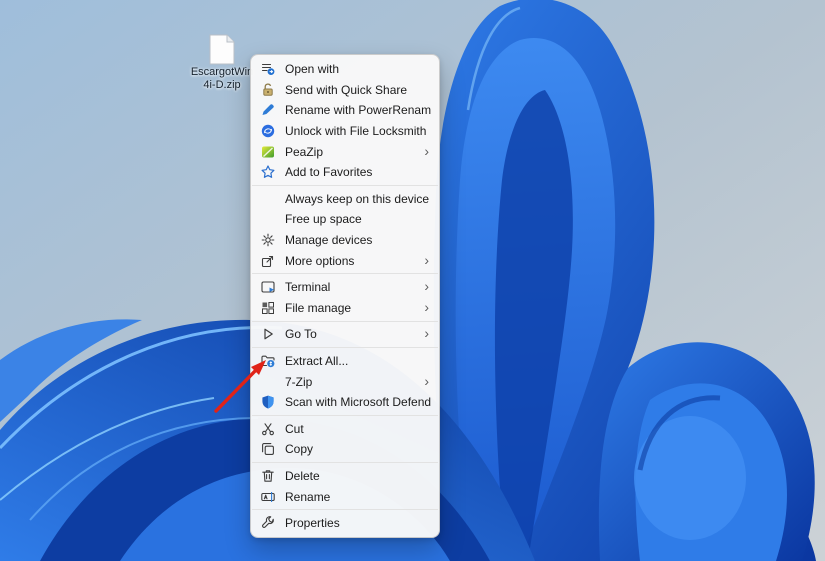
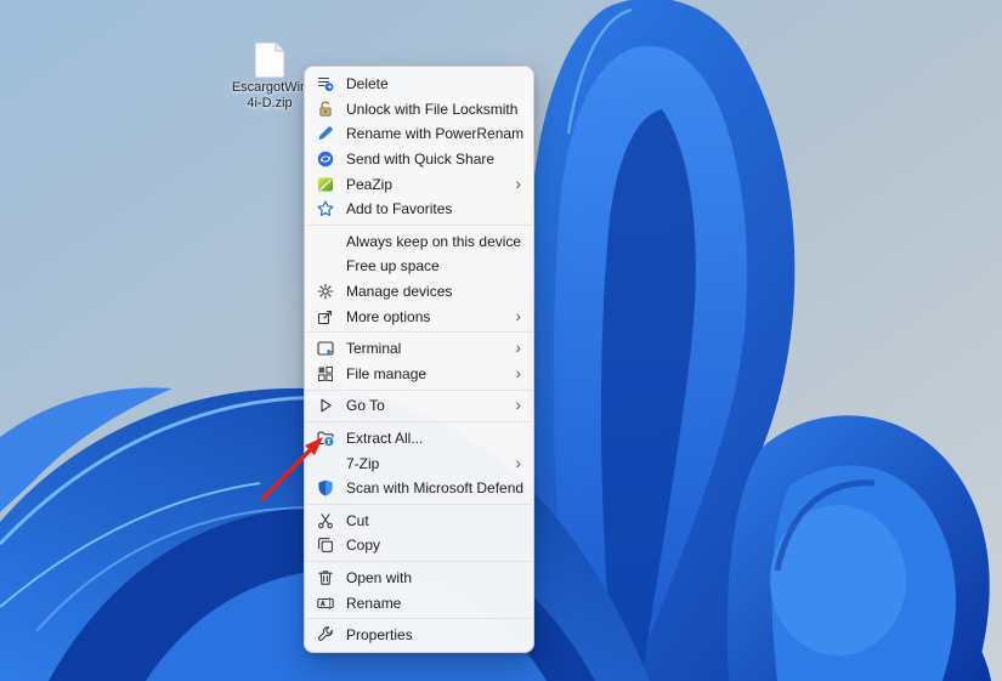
  EscargotWi
  4i-D.zip
- Open with
+ Delete
- Send with Quick Share
+ Unlock with File Locksmith
  Rename with PowerRenam
- Unlock with File Locksmith
+ Send with Quick Share
  PeaZip
  ›
  Add to Favorites
  Always keep on this device
  Free up space
  Manage devices
  More options
  ›
  Terminal
  ›
  File manage
  ›
  Go To
  ›
  Extract All...
  7-Zip
  ›
  Scan with Microsoft Defend
  Cut
  Copy
- Delete
+ Open with
  Rename
  Properties
